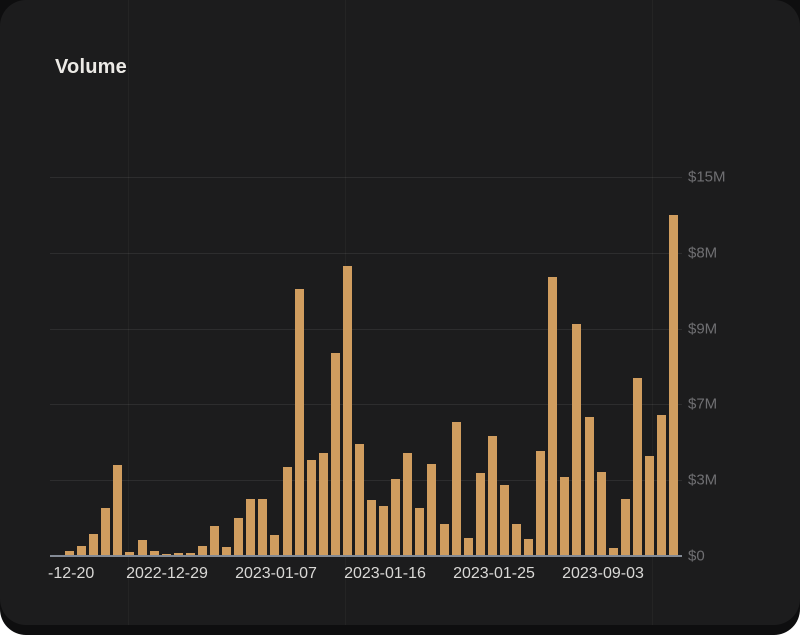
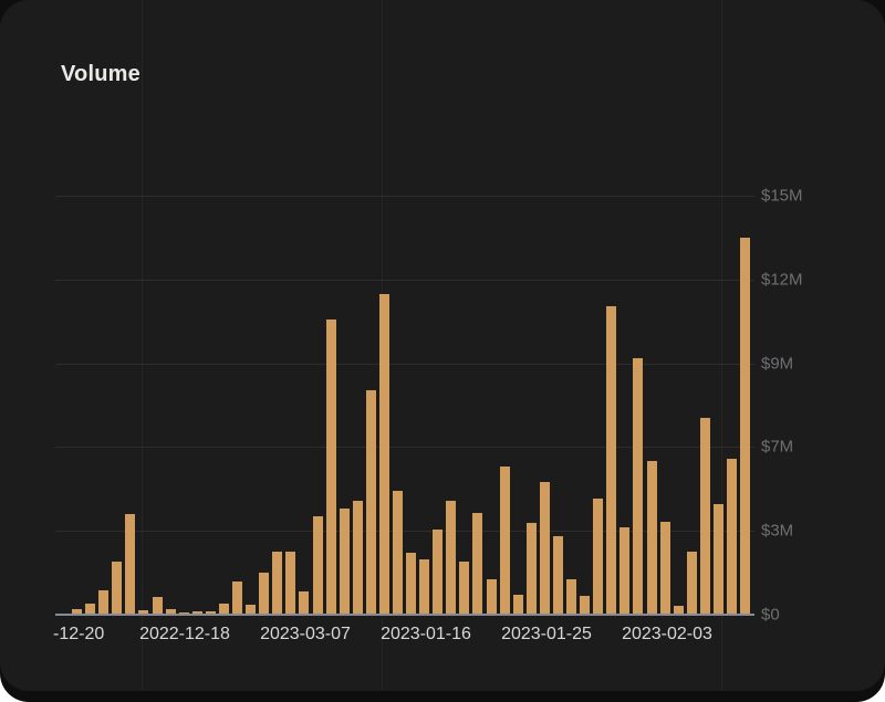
  Volume
  $15M
- $8M
+ $12M
  $9M
  $7M
  $3M
  $0
  -12-20
- 2022-12-29
+ 2022-12-18
- 2023-01-07
+ 2023-03-07
  2023-01-16
  2023-01-25
- 2023-09-03
+ 2023-02-03
